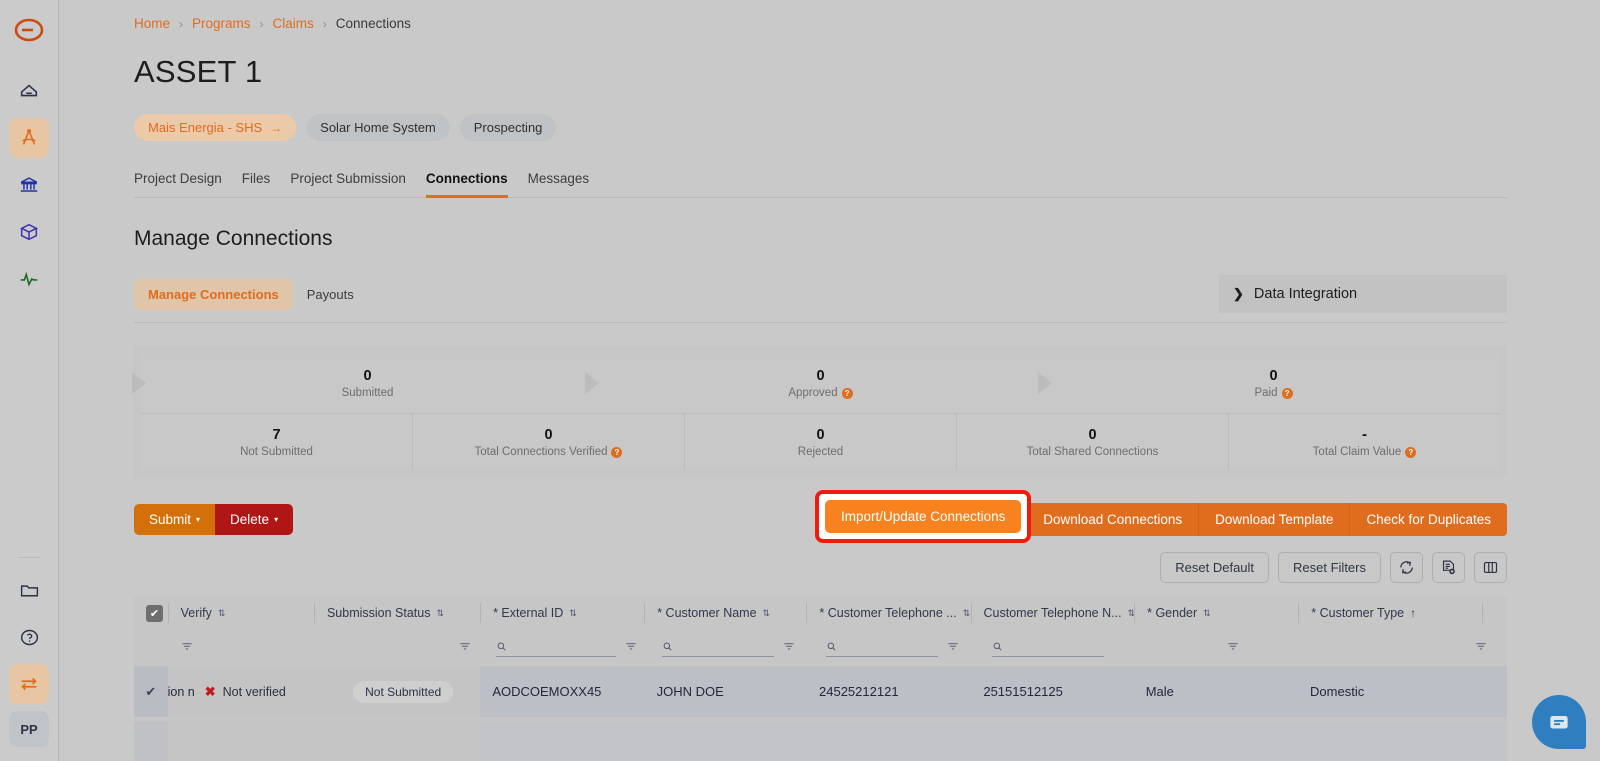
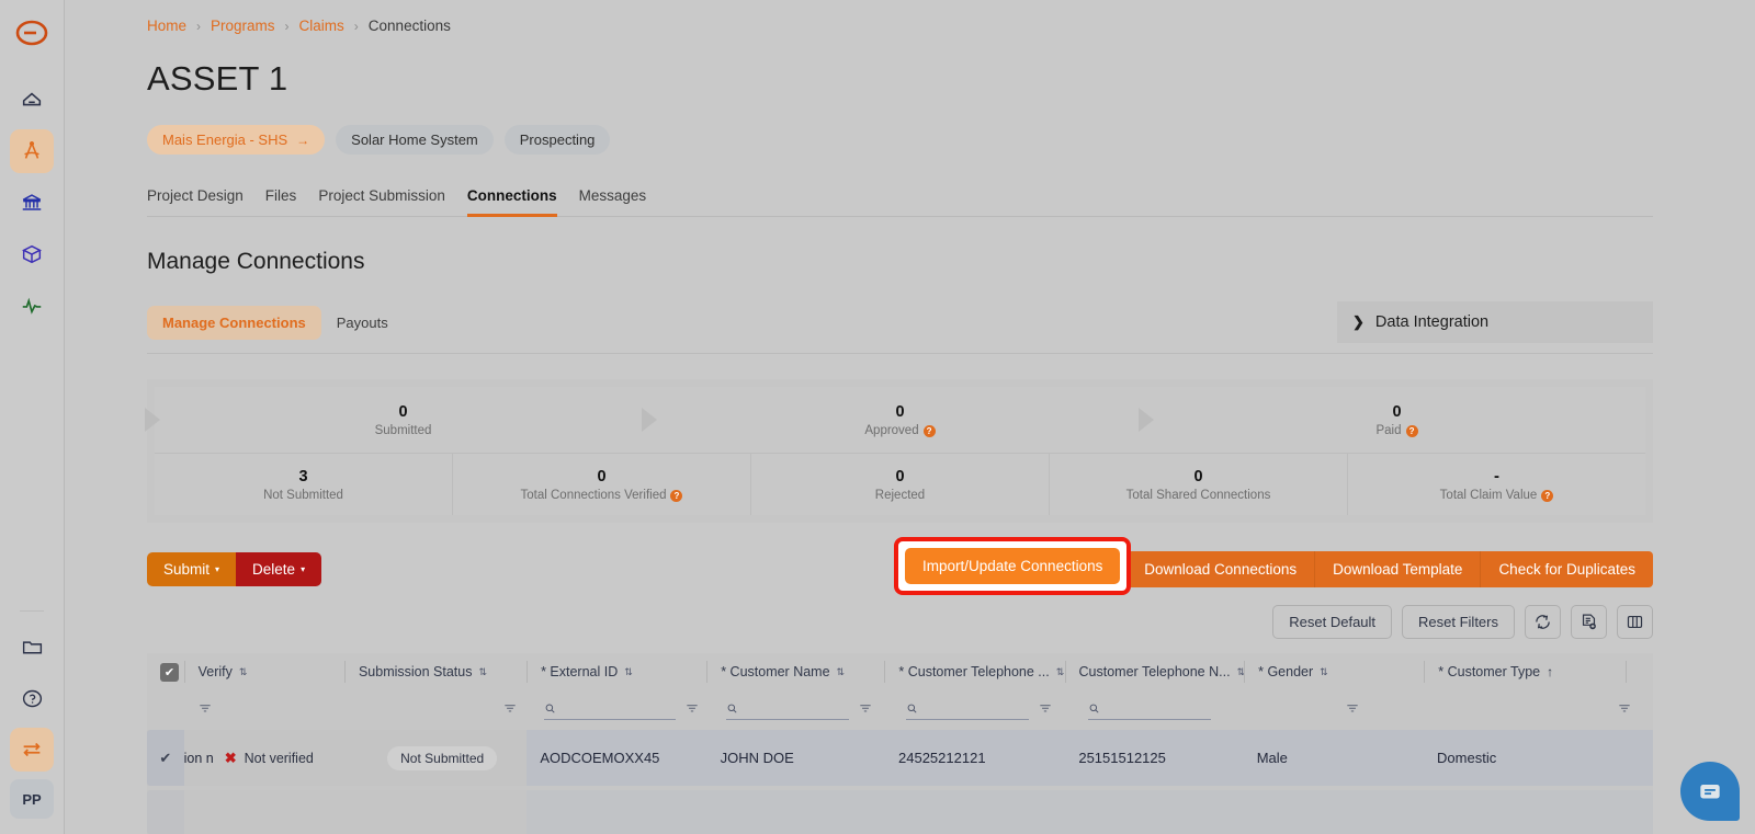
  PP
  Home
  ›
  Programs
  ›
  Claims
  ›
  Connections
  ASSET 1
  Mais Energia - SHS
  →
  Solar Home System
  Prospecting
  Project Design
  Files
  Project Submission
  Connections
  Messages
  Manage Connections
  Manage Connections
  Payouts
  ❯
  Data Integration
  0
  Submitted
  0
  Approved
  ?
  0
  Paid
  ?
- 7
+ 3
  Not Submitted
  0
  Total Connections Verified
  ?
  0
  Rejected
  0
  Total Shared Connections
  -
  Total Claim Value
  ?
  Submit
  ▾
  Delete
  ▾
  Download Connections
  Download Template
  Check for Duplicates
  Import/Update Connections
  Reset Default
  Reset Filters
  ✔
  Verify
  ⇅
  Submission Status
  ⇅
  * External ID
  ⇅
  * Customer Name
  ⇅
  * Customer Telephone ...
  ⇅
  Customer Telephone N...
  ⇅
  * Gender
  ⇅
  * Customer Type
  ↑
  ✔
  ion n
  ✖
  Not verified
  Not Submitted
  AODCOEMOXX45
  JOHN DOE
  24525212121
  25151512125
  Male
  Domestic
